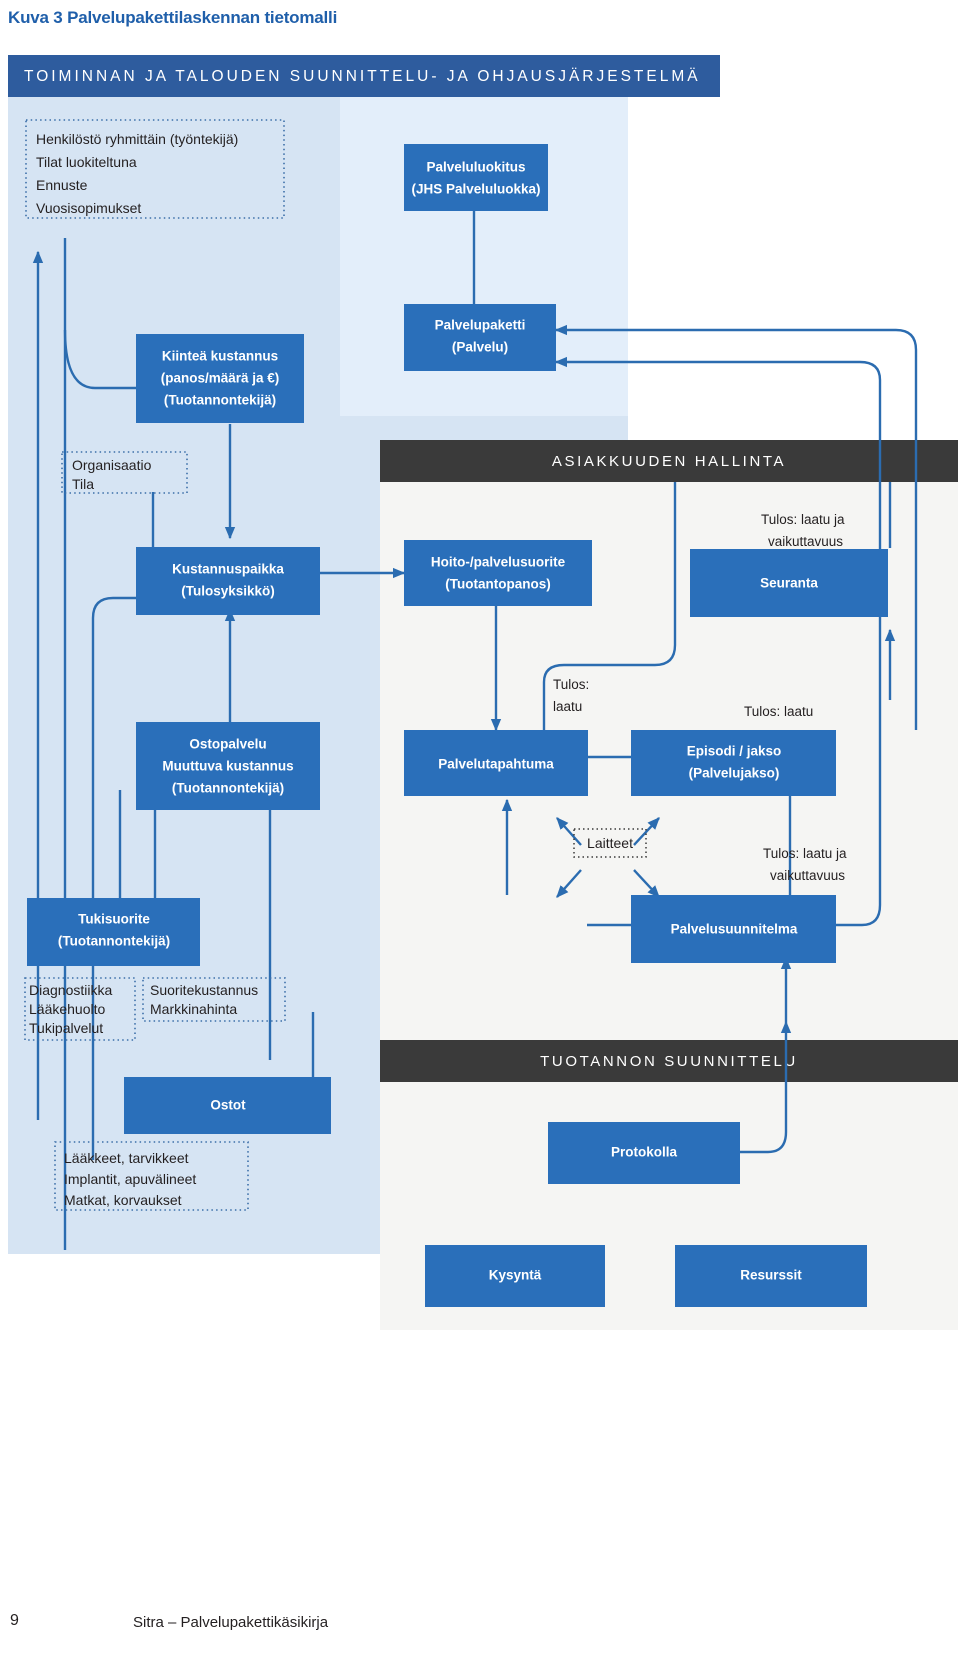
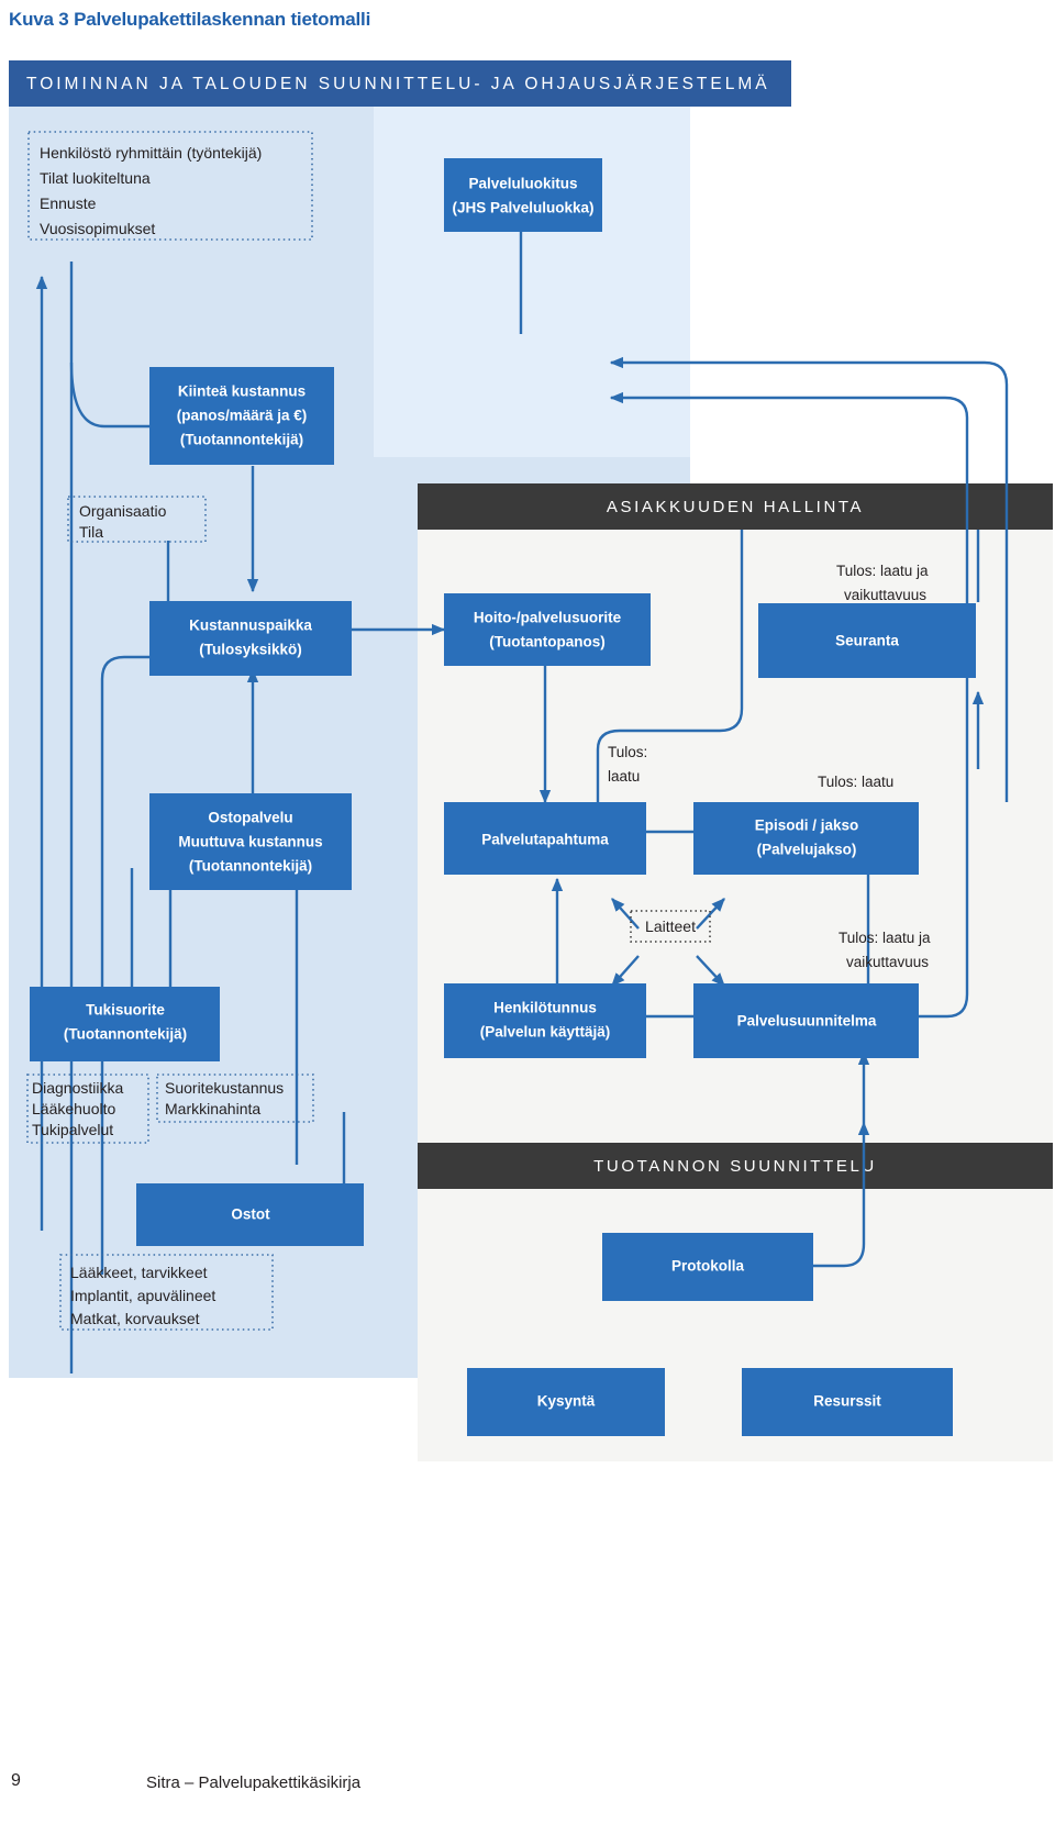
  Kuva 3 Palvelupakettilaskennan tietomalli
  TOIMINNAN JA TALOUDEN SUUNNITTELU- JA OHJAUSJÄRJESTELMÄ
  ASIAKKUUDEN HALLINTA
  TUOTANNON SUUNNITTELU
  Henkilöstö ryhmittäin (työntekijä)
  Tilat luokiteltuna
  Ennuste
  Vuosisopimukset
  Organisaatio
  Tila
  Diagnostiikka
  Lääkehuolto
  Tukipalvelut
  Suoritekustannus
  Markkinahinta
  Lääkkeet, tarvikkeet
  Implantit, apuvälineet
  Matkat, korvaukset
  Laitteet
  Tulos: laatu ja
  vaikuttavuus
  Tulos:
  laatu
  Tulos: laatu
  Tulos: laatu ja
  vaikuttavuus
  Palveluluokitus
  (JHS Palveluluokka)
  Kiinteä kustannus
  (panos/määrä ja €)
  (Tuotannontekijä)
- Palvelupaketti
- (Palvelu)
  Kustannuspaikka
  (Tulosyksikkö)
  Hoito-/palvelusuorite
  (Tuotantopanos)
  Seuranta
  Ostopalvelu
  Muuttuva kustannus
  (Tuotannontekijä)
  Palvelutapahtuma
  Episodi / jakso
  (Palvelujakso)
  Tukisuorite
  (Tuotannontekijä)
+ Henkilötunnus
+ (Palvelun käyttäjä)
  Palvelusuunnitelma
  Ostot
  Protokolla
  Kysyntä
  Resurssit
  9
  Sitra – Palvelupakettikäsikirja
